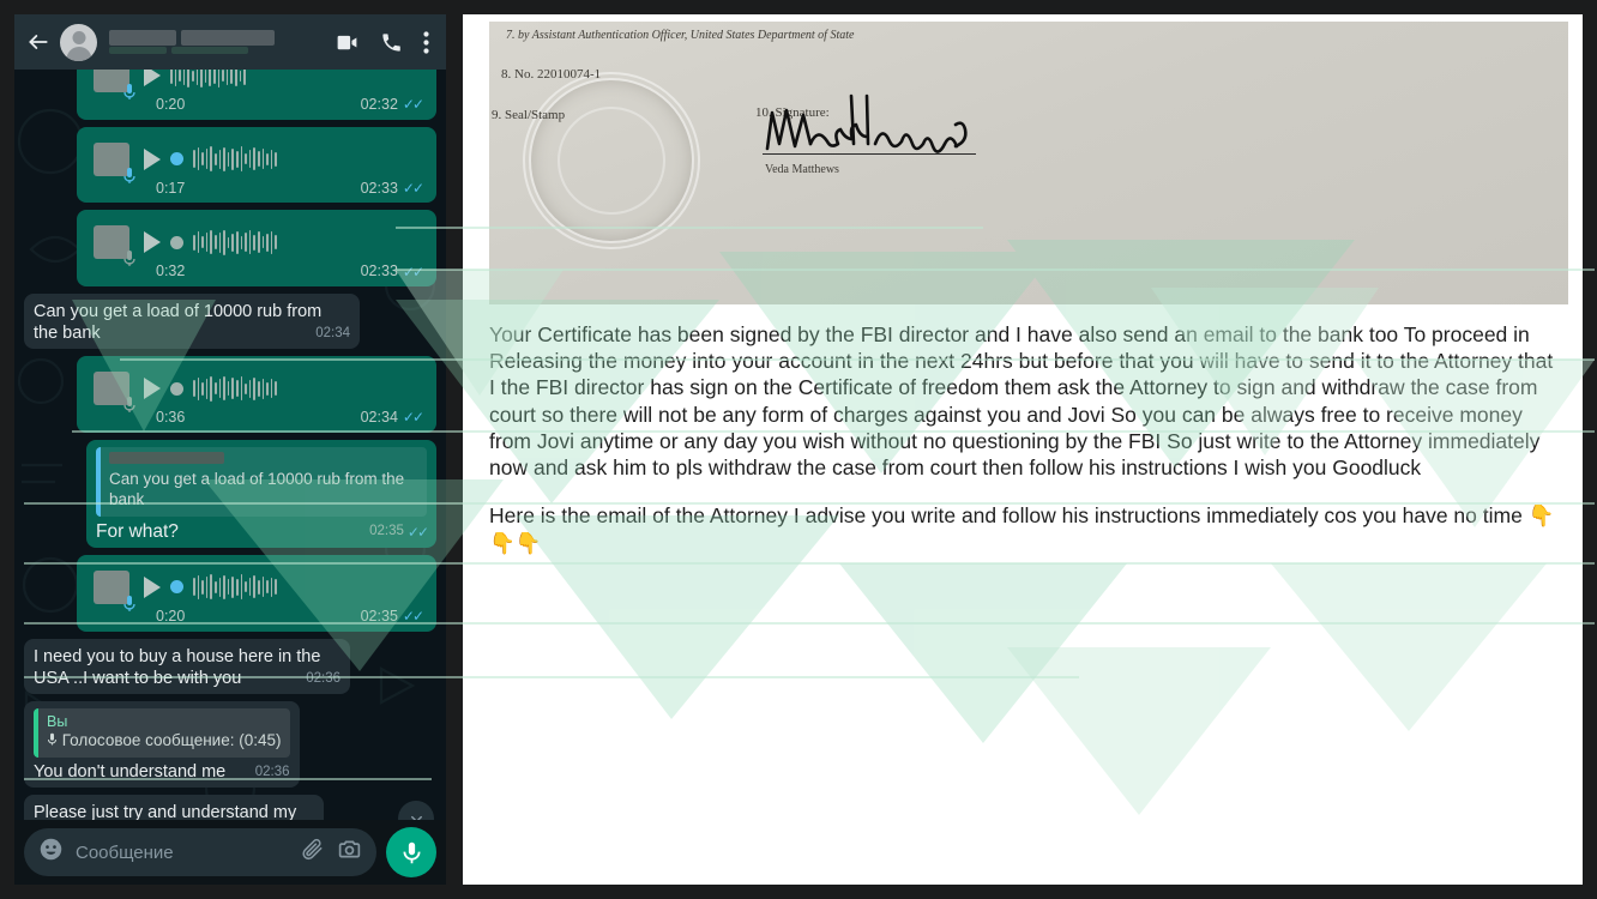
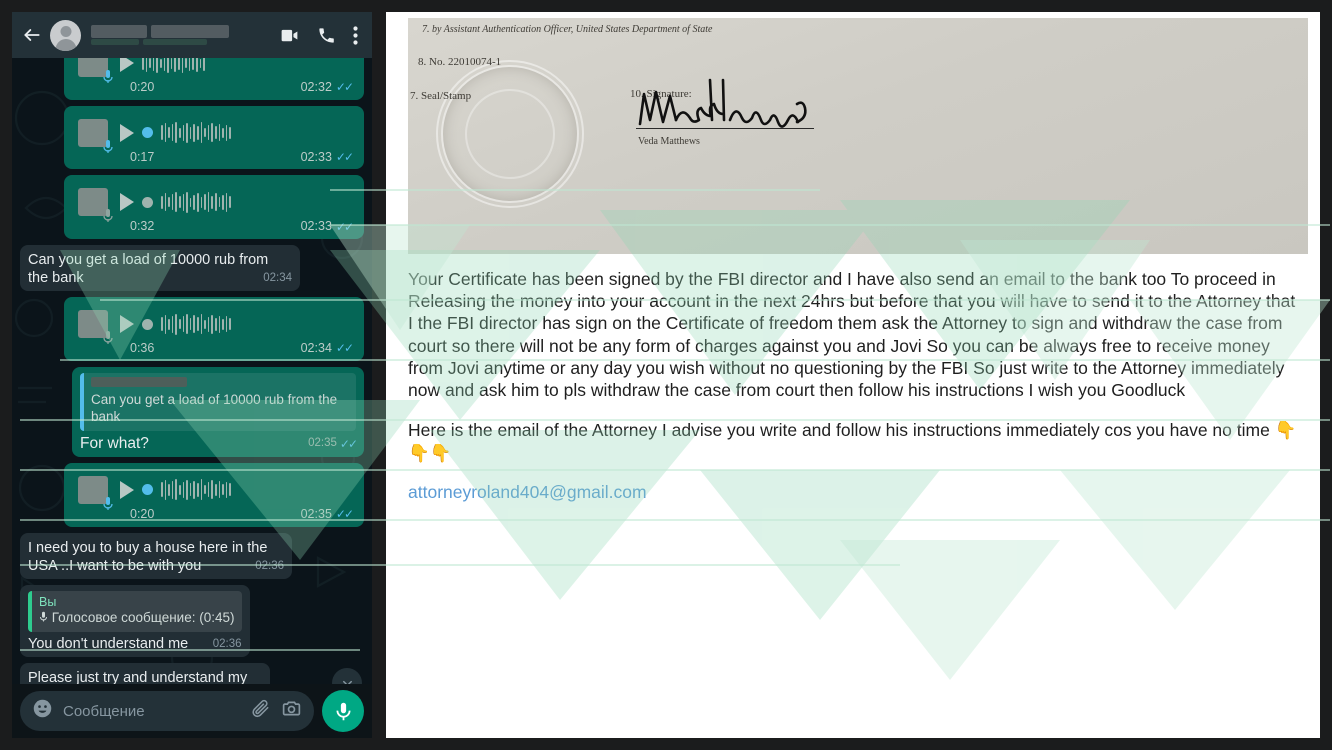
  0:20
  02:32
  ✓✓
  0:17
  02:33
  ✓✓
  0:32
  02:33
  ✓✓
  Can you get a load of 10000 rub from the bank
  02:34
  0:36
  02:34
  ✓✓
  Can you get a load of 10000 rub from the bank
  For what?
  02:35
  ✓✓
  0:20
  02:35
  ✓✓
  I need you to buy a house here in the USA ..I want to be with you
  02:36
  Вы
  Голосовое сообщение: (0:45)
  You don't understand me
  02:36
  Please just try and understand my
  Сообщение
  7. by Assistant Authentication Officer, United States Department of State
  8. No. 22010074-1
- 9. Seal/Stamp
+ 7. Seal/Stamp
  10. Signature:
  Veda Matthews
  Your Certificate has been signed by the FBI director and I have also send an email to the bank too To proceed in Releasing the money into your account in the next 24hrs but before that you will have to send it to the Attorney that I the FBI director has sign on the Certificate of freedom them ask the Attorney to sign and withdraw the case from court so there will not be any form of charges against you and Jovi So you can be always free to receive money from Jovi anytime or any day you wish without no questioning by the FBI So just write to the Attorney immediately now and ask him to pls withdraw the case from court then follow his instructions I wish you Goodluck
  Here is the email of the Attorney I advise you write and follow his instructions immediately cos you have no time 👇👇👇
+ attorneyroland404@gmail.com
